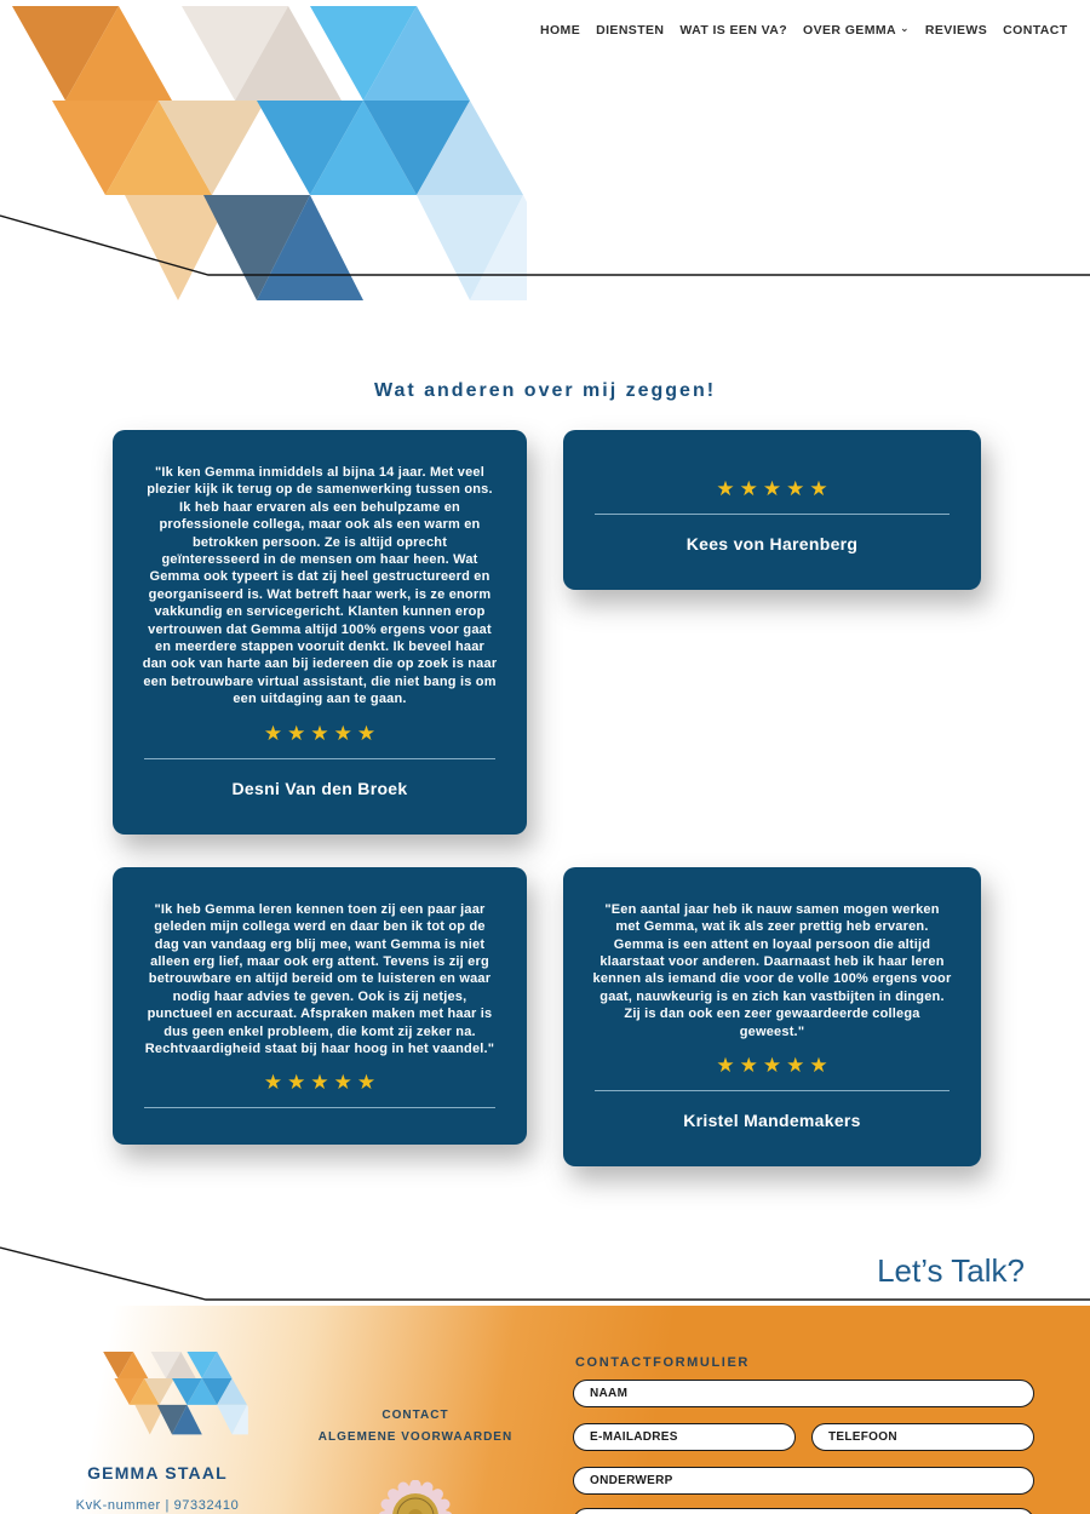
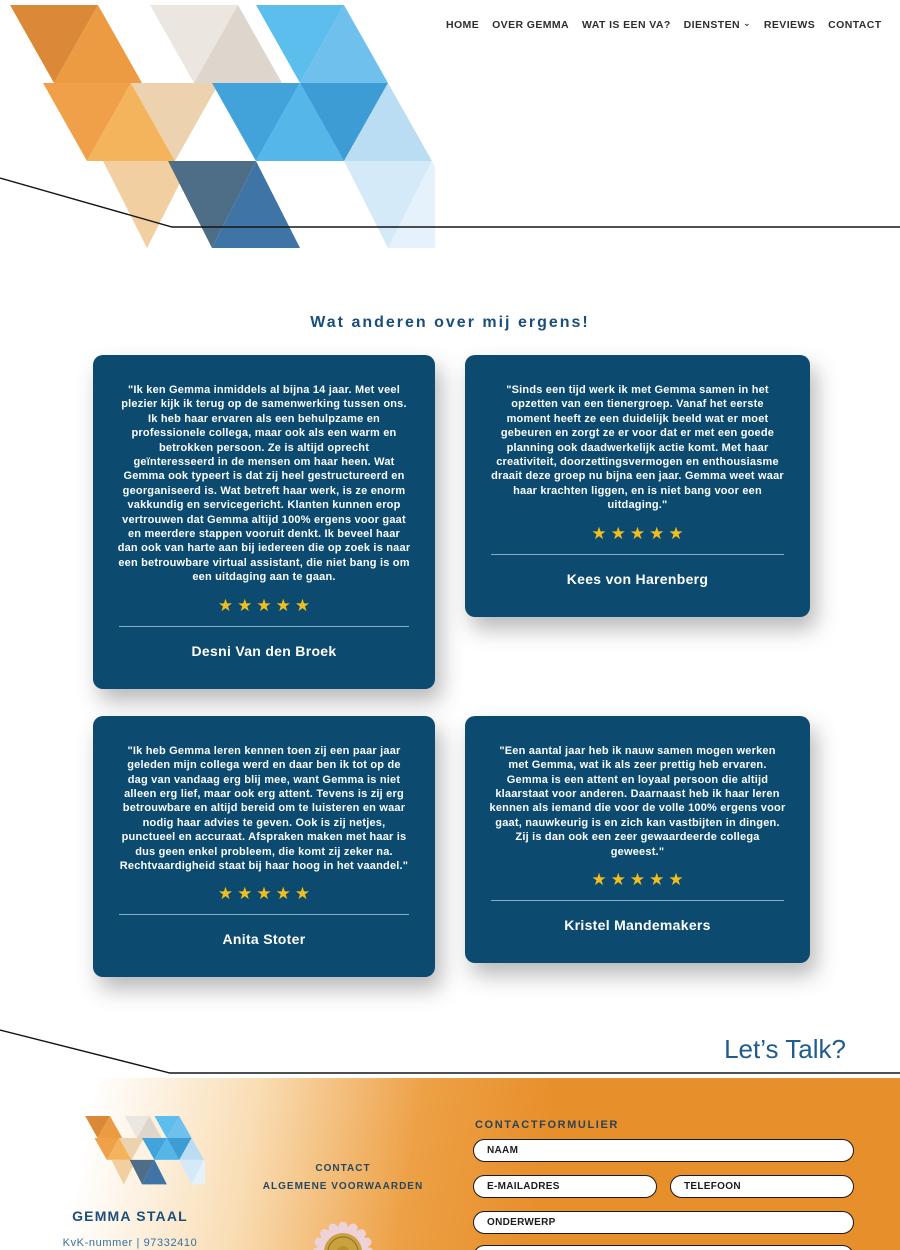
  HOME
- DIENSTEN
+ OVER GEMMA
  WAT IS EEN VA?
- OVER GEMMA
+ DIENSTEN
  ⌄
  REVIEWS
  CONTACT
- Wat anderen over mij zeggen!
+ Wat anderen over mij ergens!
  "Ik ken Gemma inmiddels al bijna 14 jaar. Met veel plezier kijk ik terug op de samenwerking tussen ons. Ik heb haar ervaren als een behulpzame en professionele collega, maar ook als een warm en betrokken persoon. Ze is altijd oprecht geïnteresseerd in de mensen om haar heen. Wat Gemma ook typeert is dat zij heel gestructureerd en georganiseerd is. Wat betreft haar werk, is ze enorm vakkundig en servicegericht. Klanten kunnen erop vertrouwen dat Gemma altijd 100% ergens voor gaat en meerdere stappen vooruit denkt. Ik beveel haar dan ook van harte aan bij iedereen die op zoek is naar een betrouwbare virtual assistant, die niet bang is om een uitdaging aan te gaan.
  ★★★★★
  Desni Van den Broek
+ "Sinds een tijd werk ik met Gemma samen in het opzetten van een tienergroep. Vanaf het eerste moment heeft ze een duidelijk beeld wat er moet gebeuren en zorgt ze er voor dat er met een goede planning ook daadwerkelijk actie komt. Met haar creativiteit, doorzettingsvermogen en enthousiasme draait deze groep nu bijna een jaar. Gemma weet waar haar krachten liggen, en is niet bang voor een uitdaging."
  ★★★★★
  Kees von Harenberg
  "Ik heb Gemma leren kennen toen zij een paar jaar geleden mijn collega werd en daar ben ik tot op de dag van vandaag erg blij mee, want Gemma is niet alleen erg lief, maar ook erg attent. Tevens is zij erg betrouwbare en altijd bereid om te luisteren en waar nodig haar advies te geven. Ook is zij netjes, punctueel en accuraat. Afspraken maken met haar is dus geen enkel probleem, die komt zij zeker na. Rechtvaardigheid staat bij haar hoog in het vaandel."
  ★★★★★
+ Anita Stoter
  "Een aantal jaar heb ik nauw samen mogen werken met Gemma, wat ik als zeer prettig heb ervaren. Gemma is een attent en loyaal persoon die altijd klaarstaat voor anderen. Daarnaast heb ik haar leren kennen als iemand die voor de volle 100% ergens voor gaat, nauwkeurig is en zich kan vastbijten in dingen. Zij is dan ook een zeer gewaardeerde collega geweest."
  ★★★★★
  Kristel Mandemakers
  Let’s Talk?
  GEMMA STAAL
  KvK-nummer | 97332410
  CONTACT
  ALGEMENE VOORWAARDEN
  CONTACTFORMULIER
  NAAM
  E-MAILADRES
  TELEFOON
  ONDERWERP
